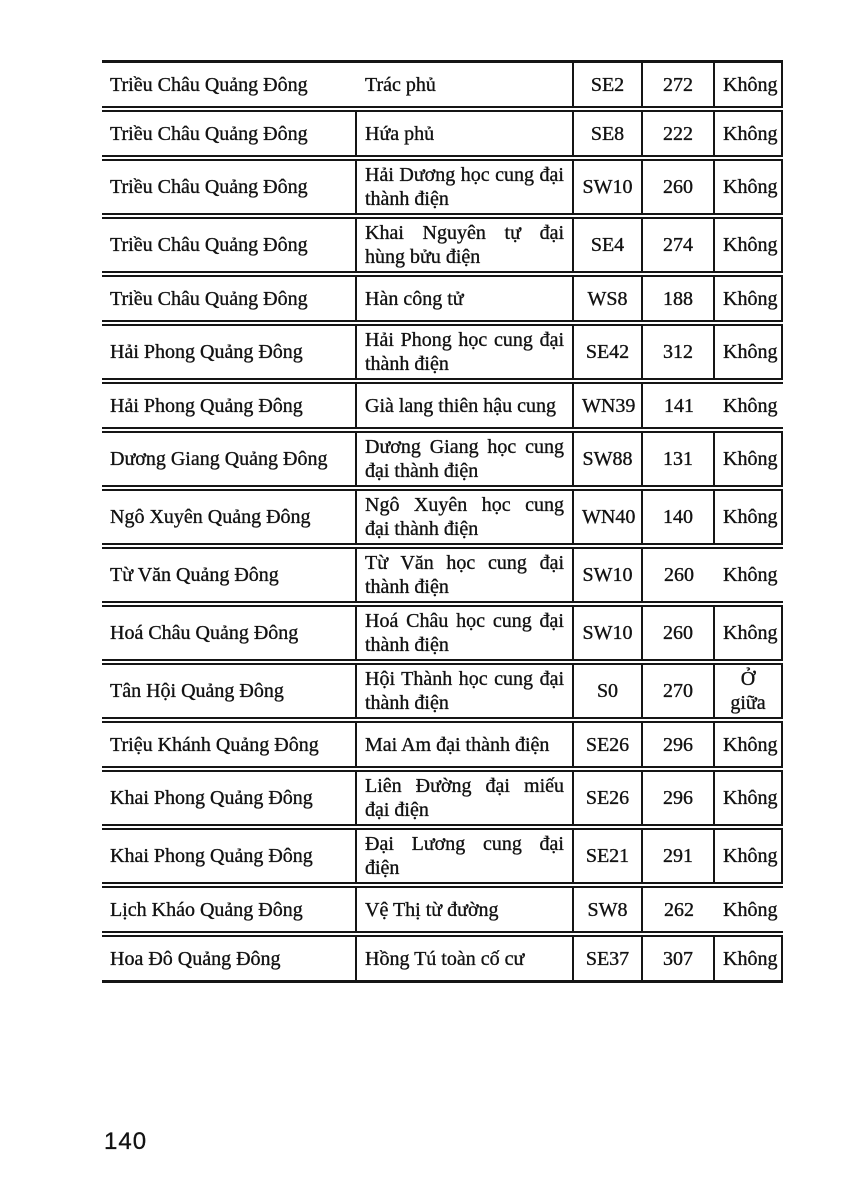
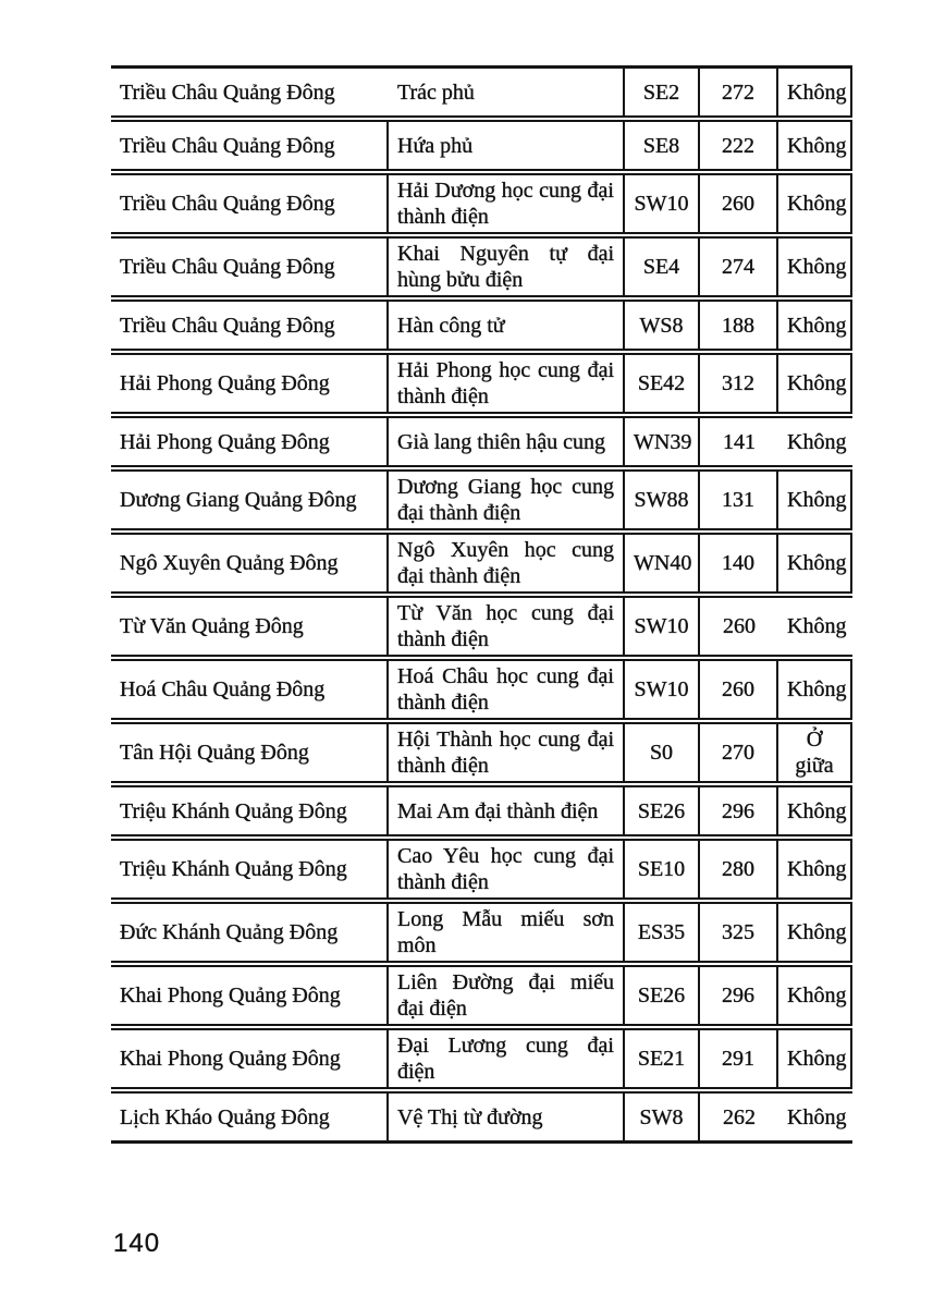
  Triều Châu Quảng Đông	Trác phủ	SE2	272	Không
  Triều Châu Quảng Đông	Hứa phủ	SE8	222	Không
  Triều Châu Quảng Đông	Hải Dương học cung đại thành điện	SW10	260	Không
  Triều Châu Quảng Đông	Khai Nguyên tự đại hùng bửu điện	SE4	274	Không
  Triều Châu Quảng Đông	Hàn công tử	WS8	188	Không
  Hải Phong Quảng Đông	Hải Phong học cung đại thành điện	SE42	312	Không
  Hải Phong Quảng Đông	Già lang thiên hậu cung	WN39	141	Không
  Dương Giang Quảng Đông	Dương Giang học cung đại thành điện	SW88	131	Không
  Ngô Xuyên Quảng Đông	Ngô Xuyên học cung đại thành điện	WN40	140	Không
  Từ Văn Quảng Đông	Từ Văn học cung đại thành điện	SW10	260	Không
  Hoá Châu Quảng Đông	Hoá Châu học cung đại thành điện	SW10	260	Không
  Tân Hội Quảng Đông	Hội Thành học cung đại thành điện	S0	270	Ở giữa
  Triệu Khánh Quảng Đông	Mai Am đại thành điện	SE26	296	Không
+ Triệu Khánh Quảng Đông	Cao Yêu học cung đại thành điện	SE10	280	Không
+ Đức Khánh Quảng Đông	Long Mẫu miếu sơn môn	ES35	325	Không
  Khai Phong Quảng Đông	Liên Đường đại miếu đại điện	SE26	296	Không
  Khai Phong Quảng Đông	Đại Lương cung đại điện	SE21	291	Không
  Lịch Kháo Quảng Đông	Vệ Thị từ đường	SW8	262	Không
- Hoa Đô Quảng Đông	Hồng Tú toàn cố cư	SE37	307	Không
  140
